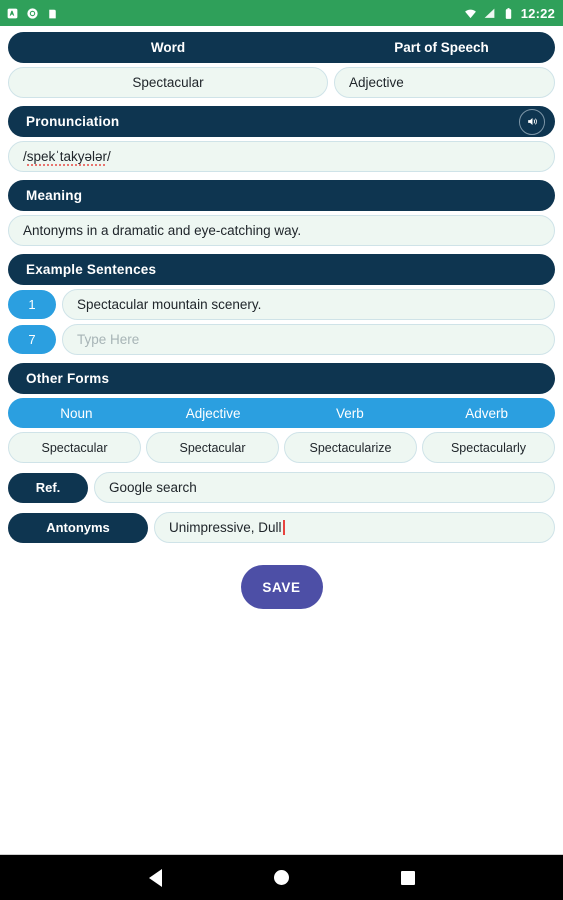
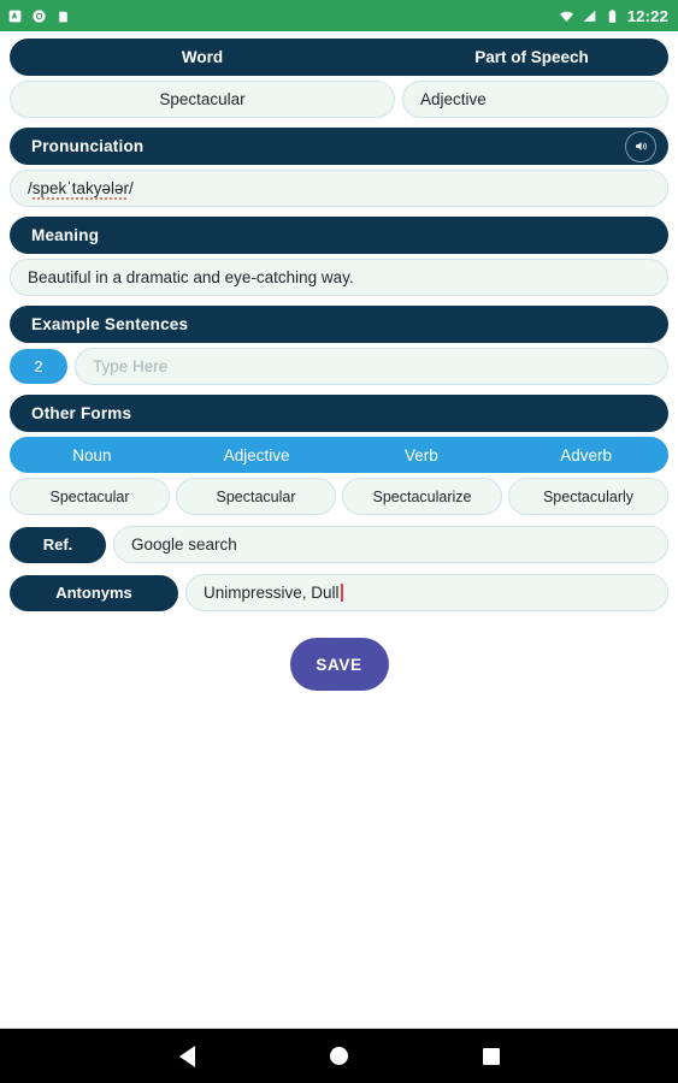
  12:22
  Word
  Part of Speech
  Spectacular
  Adjective
  Pronunciation
  /spekˈtakyələr/
  Meaning
- Antonyms in a dramatic and eye-catching way.
+ Beautiful in a dramatic and eye-catching way.
  Example Sentences
- 1
- Spectacular mountain scenery.
- 7
+ 2
  Type Here
  Other Forms
  Noun
  Adjective
  Verb
  Adverb
  Spectacular
  Spectacular
  Spectacularize
  Spectacularly
  Ref.
  Google search
  Antonyms
  Unimpressive, Dull
  SAVE
